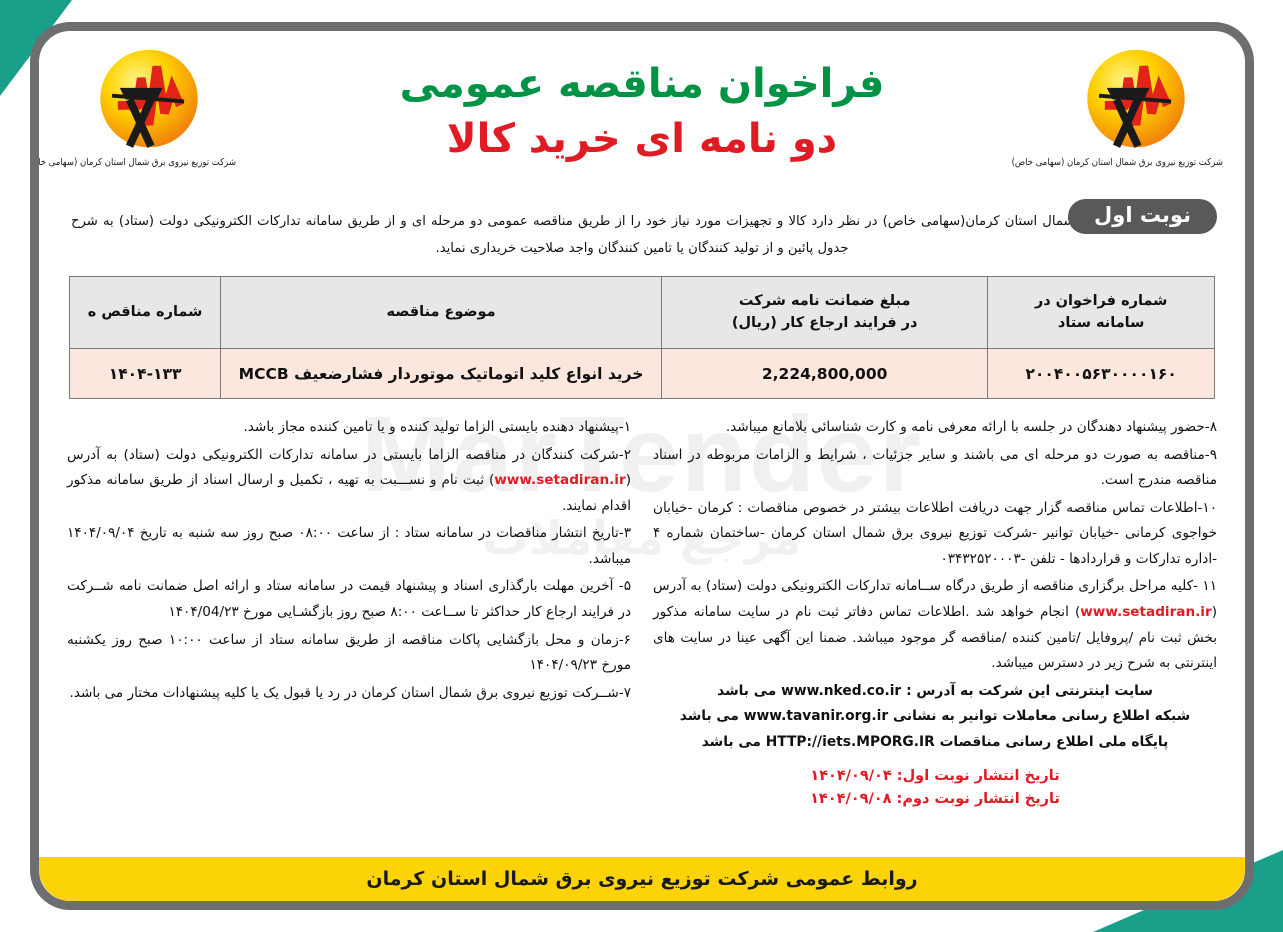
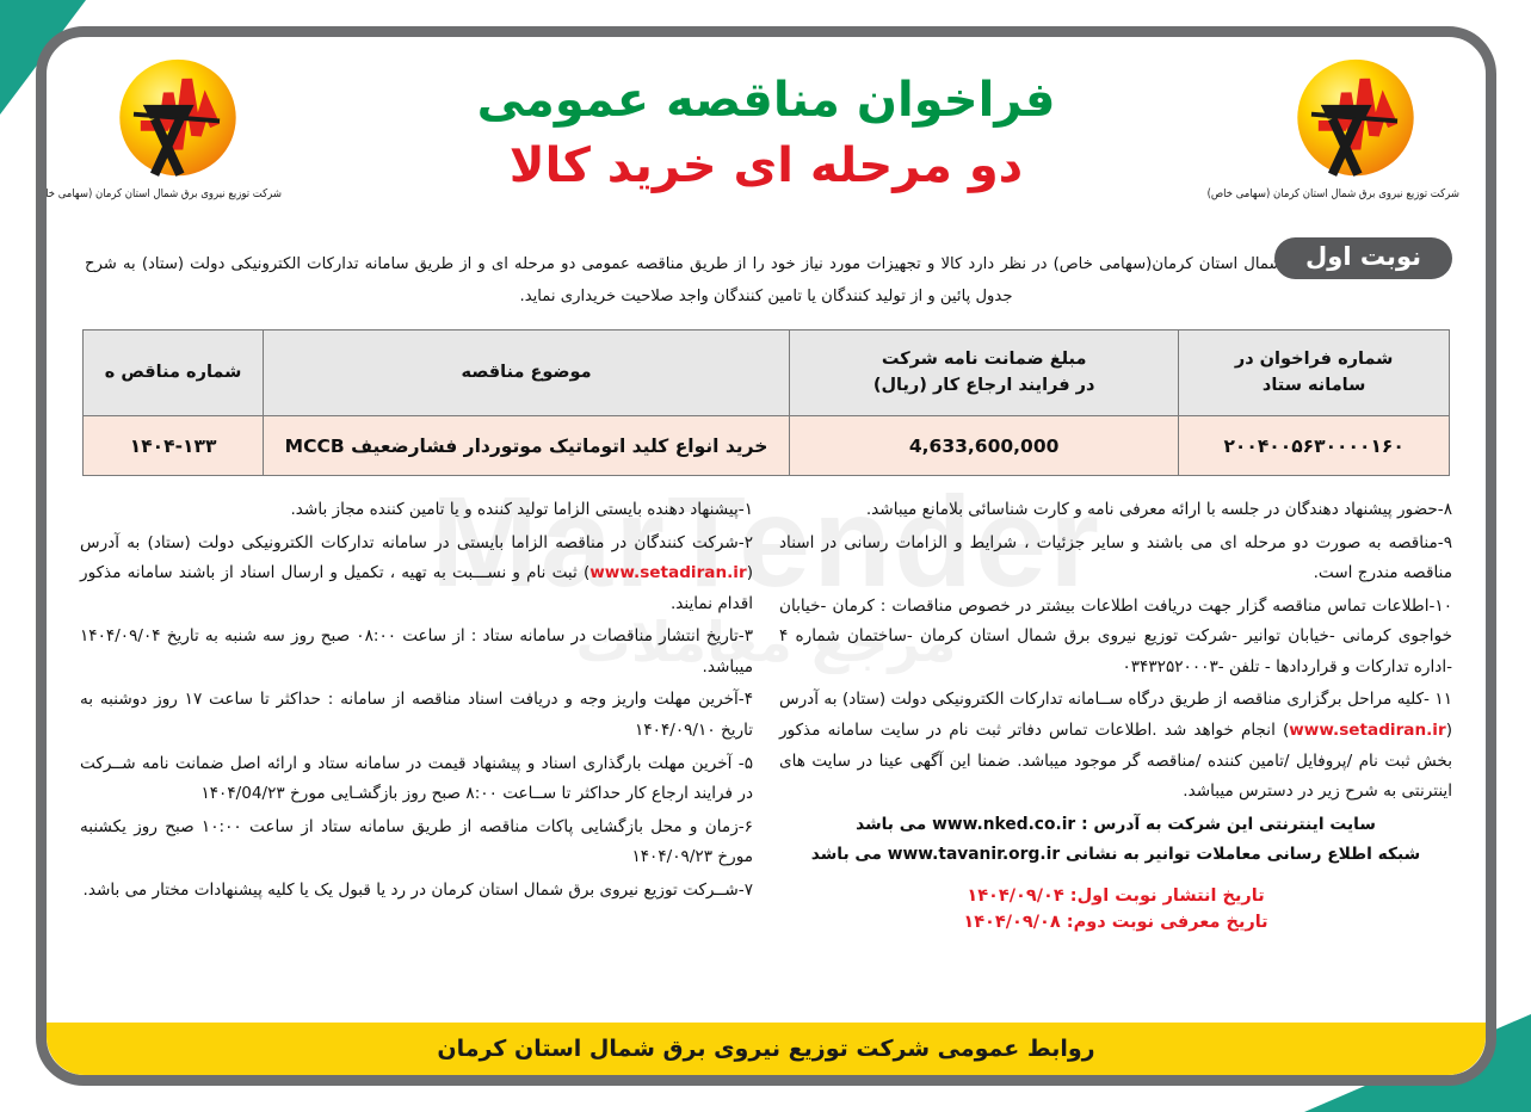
  MarTender
  مرجع معاملات
  شرکت توزیع نیروی برق شمال استان کرمان (سهامی خاص)
  فراخوان مناقصه عمومی
- دو نامه ای خرید کالا
+ دو مرحله ای خرید کالا
  شرکت توزیع نیروی برق شمال استان کرمان (سهامی خا
  نوبت اول
  مال استان کرمان(سهامی خاص) در نظر دارد کالا و تجهیزات مورد نیاز خود را از طریق مناقصه عمومی دو مرحله ای و از طریق سامانه تدارکات الکترونیکی دولت (ستاد) به شرح جدول پائین و از تولید کنندگان یا تامین کنندگان واجد صلاحیت خریداری نماید.
  شماره فراخوان در سامانه ستاد	مبلغ ضمانت نامه شرکت در فرایند ارجاع کار (ریال)	موضوع مناقصه	شماره مناقص ه
- ۲۰۰۴۰۰۵۶۳۰۰۰۰۱۶۰	2,224,800,000	خرید انواع کلید اتوماتیک موتوردار فشارضعیف MCCB	۱۴۰۴-۱۳۳
+ ۲۰۰۴۰۰۵۶۳۰۰۰۰۱۶۰	4,633,600,000	خرید انواع کلید اتوماتیک موتوردار فشارضعیف MCCB	۱۴۰۴-۱۳۳
  ۸-حضور پیشنهاد دهندگان در جلسه با ارائه معرفی نامه و کارت شناسائی بلامانع میباشد.
- ۹-مناقصه به صورت دو مرحله ای می باشند و سایر جزئیات ، شرایط و الزامات مربوطه در اسناد مناقصه مندرج است.
+ ۹-مناقصه به صورت دو مرحله ای می باشند و سایر جزئیات ، شرایط و الزامات رسانی در اسناد مناقصه مندرج است.
  ۱۰-اطلاعات تماس مناقصه گزار جهت دریافت اطلاعات بیشتر در خصوص مناقصات : کرمان -خیابان خواجوی کرمانی -خیابان توانیر -شرکت توزیع نیروی برق شمال استان کرمان -ساختمان شماره ۴ -اداره تدارکات و قراردادها - تلفن -۰۳۴۳۲۵۲۰۰۰۳
  ۱۱ -کلیه مراحل برگزاری مناقصه از طریق درگاه ســامانه تدارکات الکترونیکی دولت (ستاد) به آدرس (www.setadiran.ir) انجام خواهد شد .اطلاعات تماس دفاتر ثبت نام در سایت سامانه مذکور بخش ثبت نام /پروفایل /تامین کننده /مناقصه گر موجود میباشد. ضمنا این آگهی عینا در سایت های اینترنتی به شرح زیر در دسترس میباشد.
  سایت اینترنتی این شرکت به آدرس : www.nked.co.ir می باشد
  شبکه اطلاع رسانی معاملات توانیر به نشانی www.tavanir.org.ir می باشد
- پایگاه ملی اطلاع رسانی مناقصات HTTP://iets.MPORG.IR می باشد
  تاریخ انتشار نوبت اول: ۱۴۰۴/۰۹/۰۴
- تاریخ انتشار نوبت دوم: ۱۴۰۴/۰۹/۰۸
+ تاریخ معرفی نوبت دوم: ۱۴۰۴/۰۹/۰۸
  ۱-پیشنهاد دهنده بایستی الزاما تولید کننده و یا تامین کننده مجاز باشد.
- ۲-شرکت کنندگان در مناقصه الزاما بایستی در سامانه تدارکات الکترونیکی دولت (ستاد) به آدرس (www.setadiran.ir) ثبت نام و نســـبت به تهیه ، تکمیل و ارسال اسناد از طریق سامانه مذکور اقدام نمایند.
+ ۲-شرکت کنندگان در مناقصه الزاما بایستی در سامانه تدارکات الکترونیکی دولت (ستاد) به آدرس (www.setadiran.ir) ثبت نام و نســـبت به تهیه ، تکمیل و ارسال اسناد از باشند سامانه مذکور اقدام نمایند.
  ۳-تاریخ انتشار مناقصات در سامانه ستاد : از ساعت ۰۸:۰۰ صبح روز سه شنبه به تاریخ ۱۴۰۴/۰۹/۰۴ میباشد.
+ ۴-آخرین مهلت واریز وجه و دریافت اسناد مناقصه از سامانه : حداکثر تا ساعت ۱۷ روز دوشنبه به تاریخ ۱۴۰۴/۰۹/۱۰
  ۵- آخرین مهلت بارگذاری اسناد و پیشنهاد قیمت در سامانه ستاد و ارائه اصل ضمانت نامه شــرکت در فرایند ارجاع کار حداکثر تا ســاعت ۸:۰۰ صبح روز بازگشـایی مورخ ۱۴۰۴/04/۲۳
  ۶-زمان و محل بازگشایی پاکات مناقصه از طریق سامانه ستاد از ساعت ۱۰:۰۰ صبح روز یکشنبه مورخ ۱۴۰۴/۰۹/۲۳
  ۷-شــرکت توزیع نیروی برق شمال استان کرمان در رد یا قبول یک یا کلیه پیشنهادات مختار می باشد.
  روابط عمومی شرکت توزیع نیروی برق شمال استان کرمان
